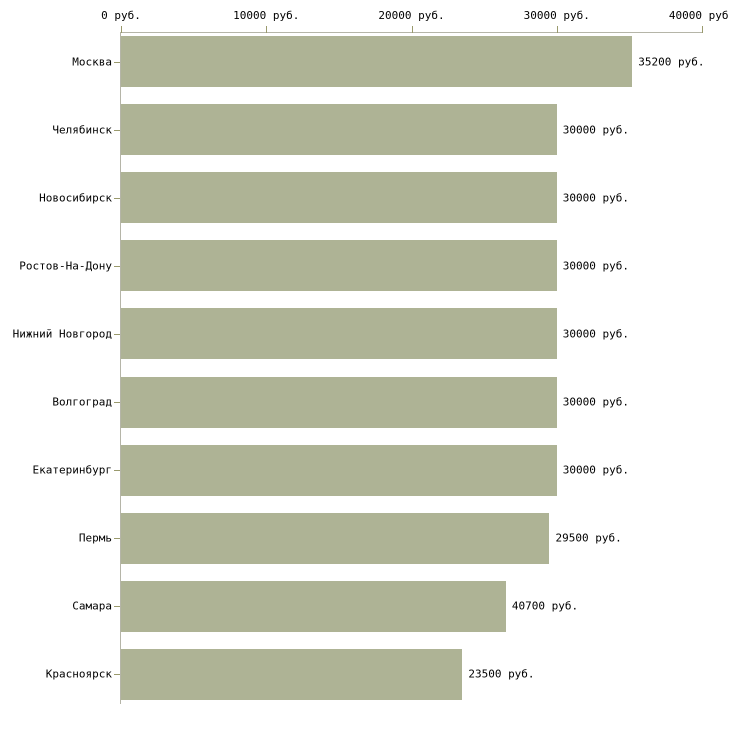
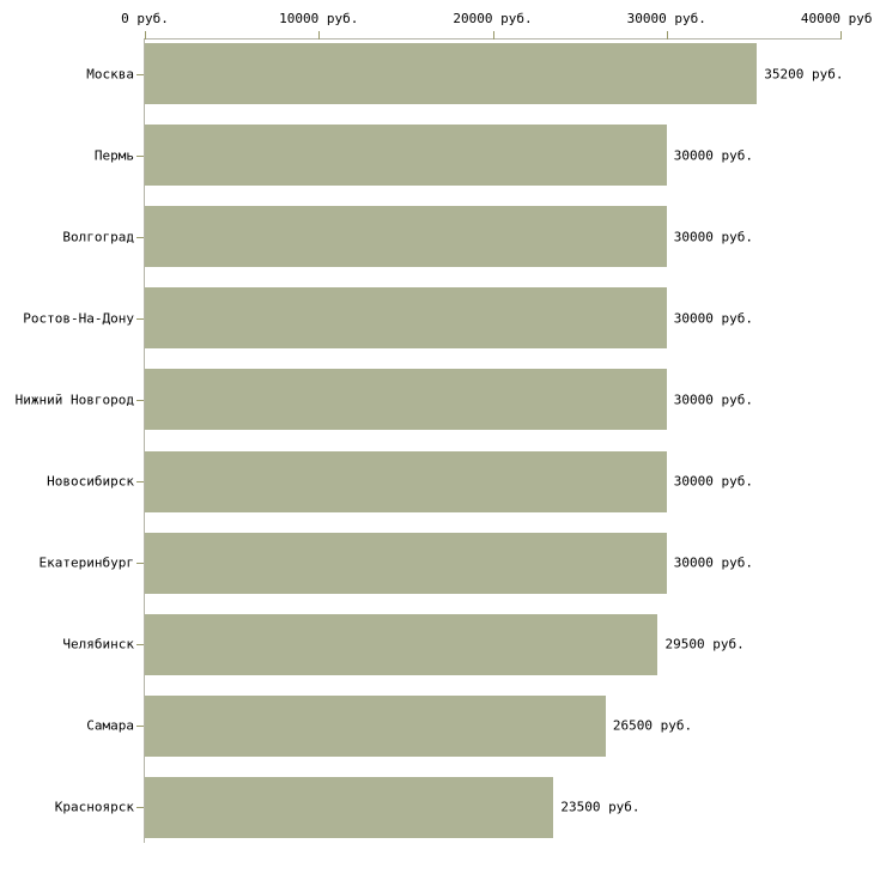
  0 руб.
  10000 руб.
  20000 руб.
  30000 руб.
  40000 руб
  Москва
- Челябинск
+ Пермь
- Новосибирск
+ Волгоград
  Ростов-На-Дону
  Нижний Новгород
- Волгоград
+ Новосибирск
  Екатеринбург
- Пермь
+ Челябинск
  Самара
  Красноярск
  35200 руб.
  30000 руб.
  30000 руб.
  30000 руб.
  30000 руб.
  30000 руб.
  30000 руб.
  29500 руб.
- 40700 руб.
+ 26500 руб.
  23500 руб.
